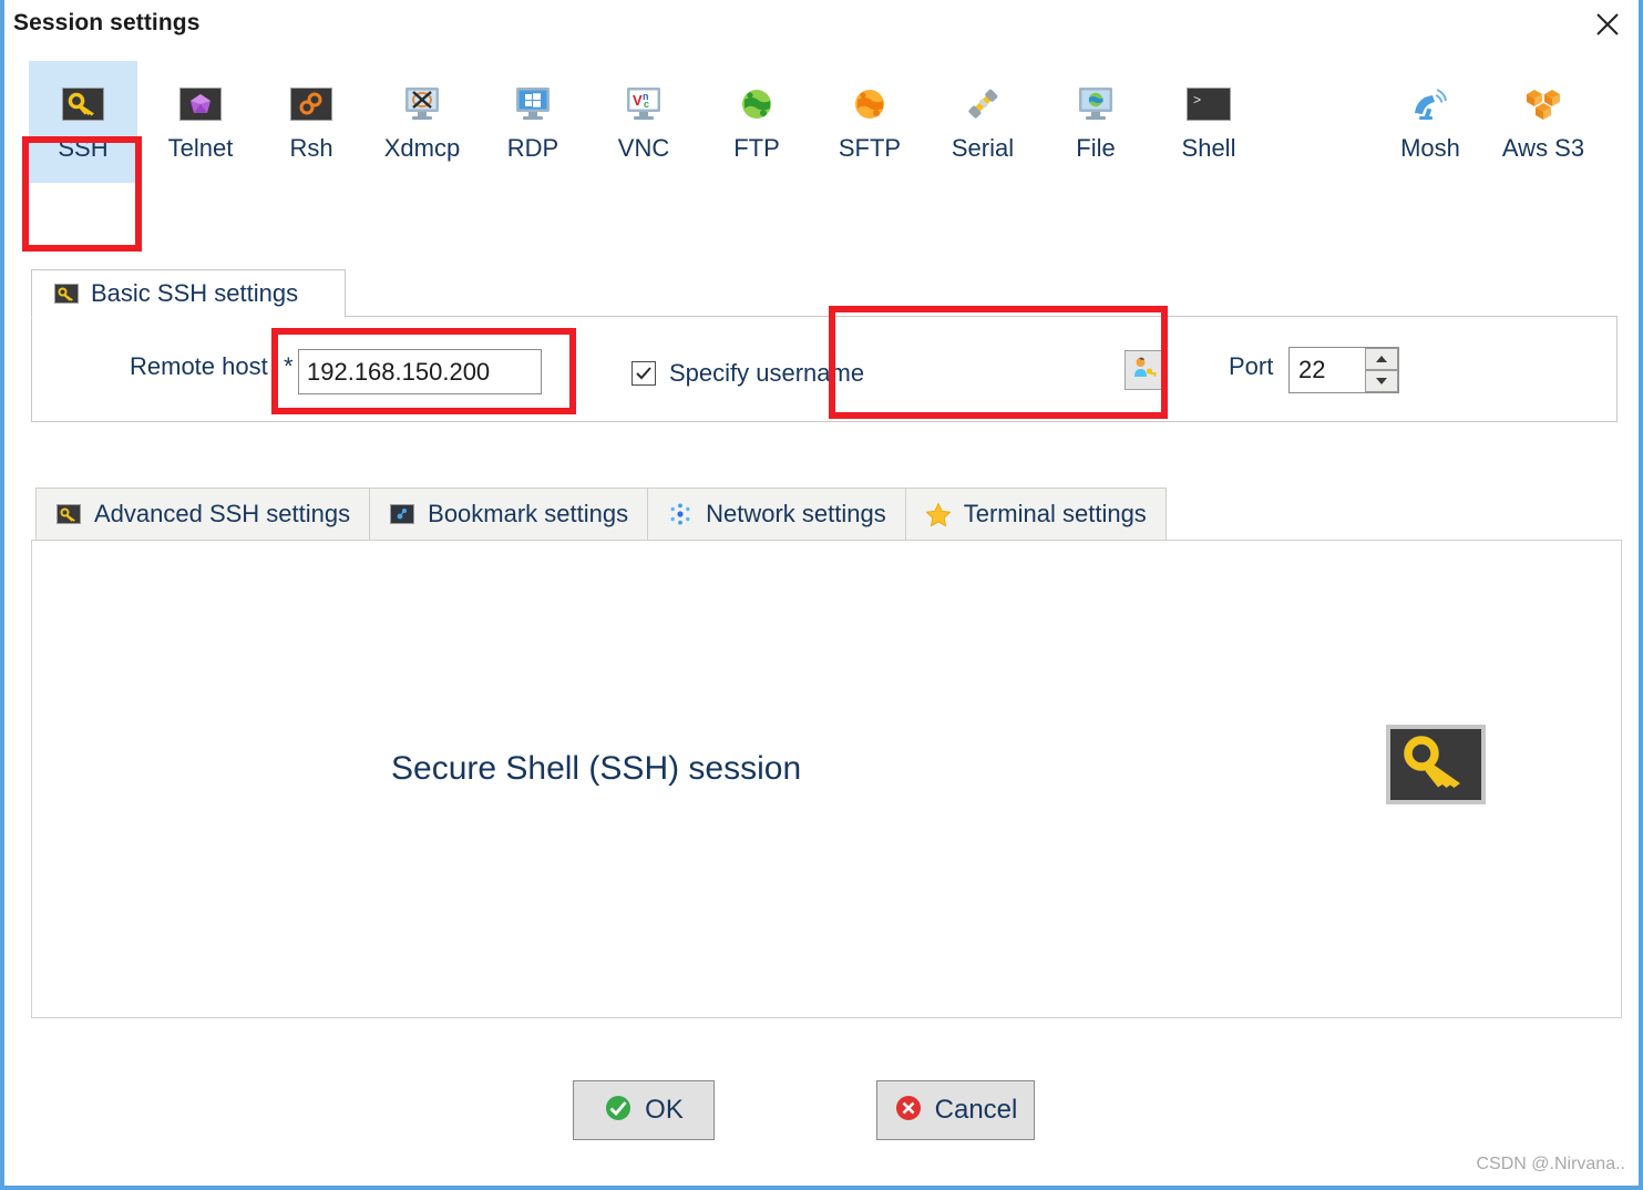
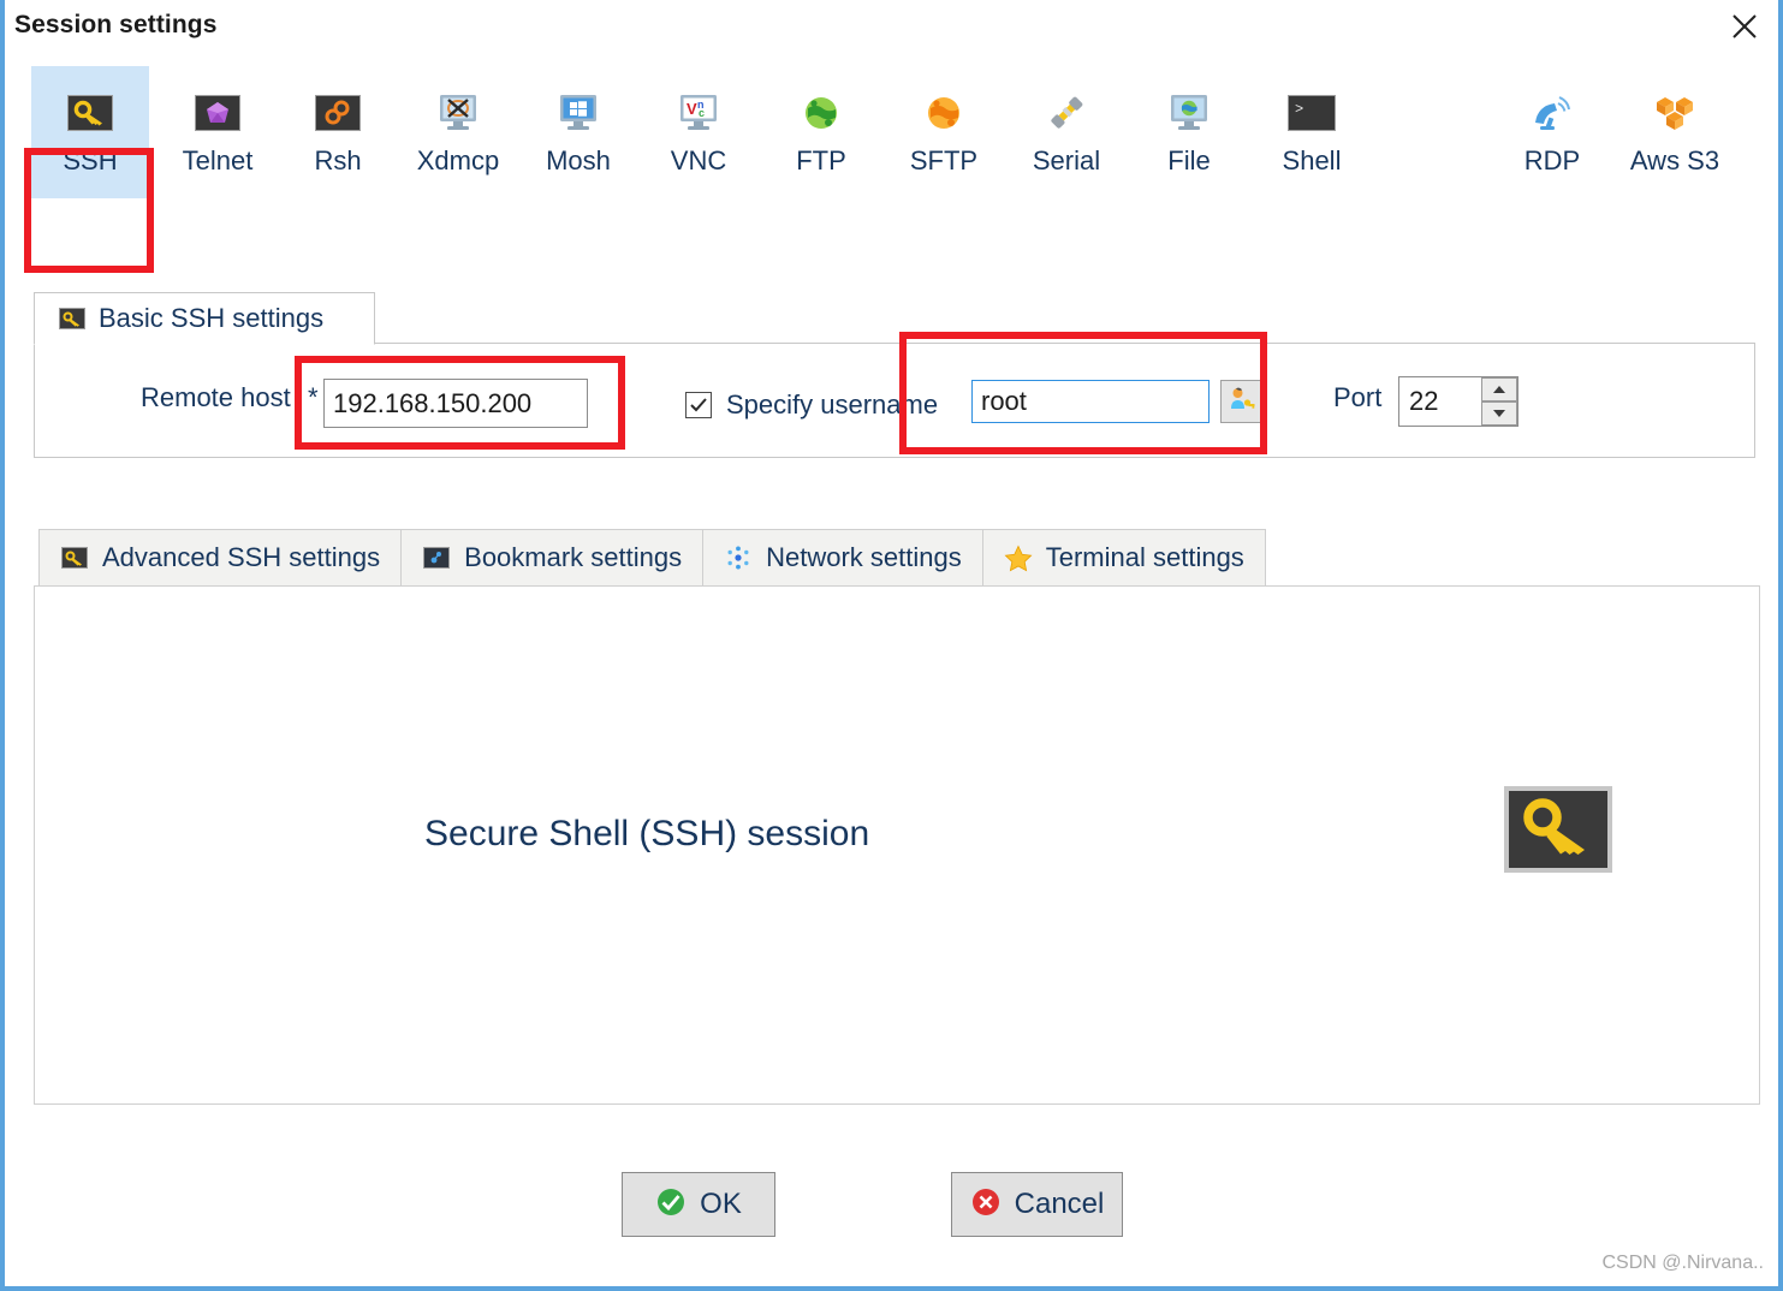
  Session settings
  SSH
  Telnet
  Rsh
  Xdmcp
- RDP
+ Mosh
  V
  n
  c
  VNC
  FTP
  SFTP
  Serial
  File
  >
  Shell
- Mosh
+ RDP
  Aws S3
  Basic SSH settings
  Remote host
  *
  192.168.150.200
  Specify username
+ root
  Port
  22
  Advanced SSH settings
  Bookmark settings
  Network settings
  Terminal settings
  Secure Shell (SSH) session
  OK
  Cancel
  CSDN @.Nirvana..
